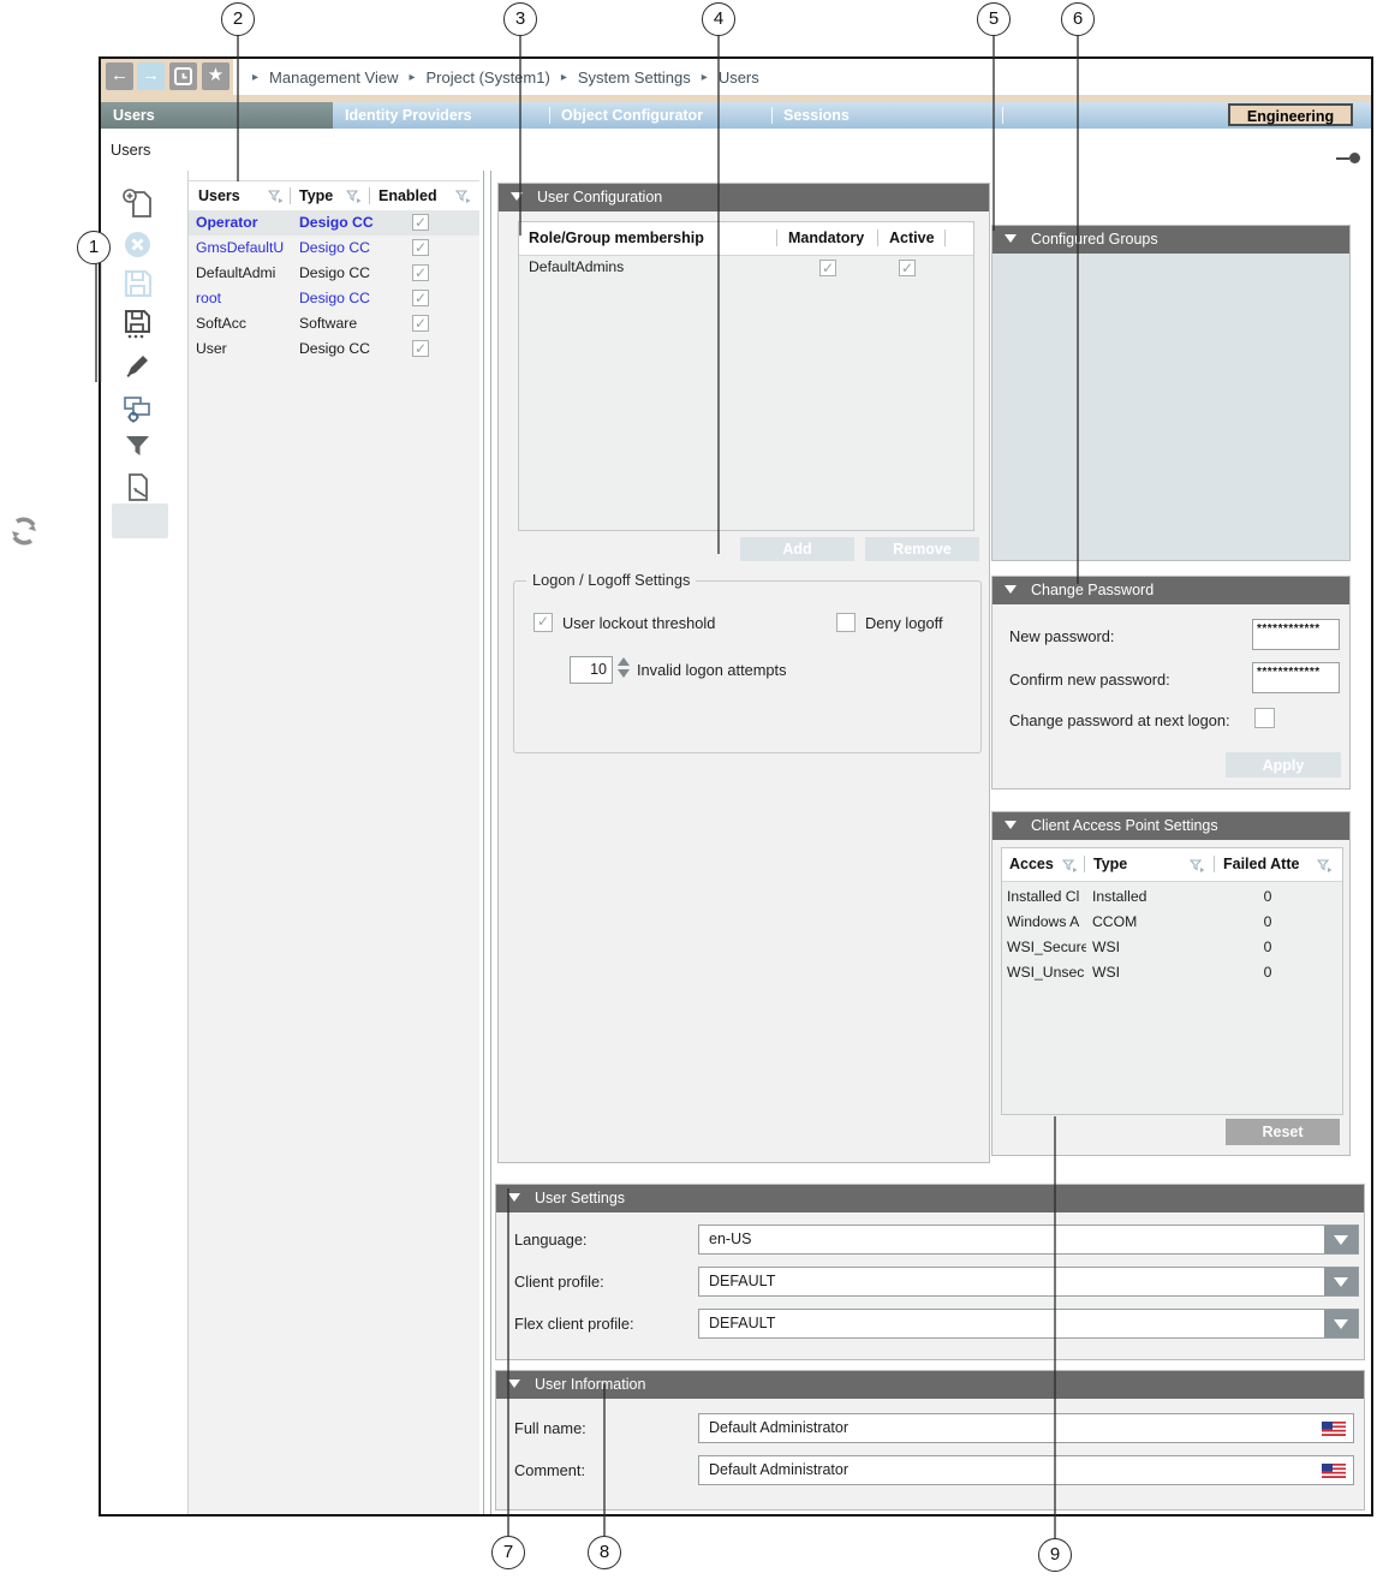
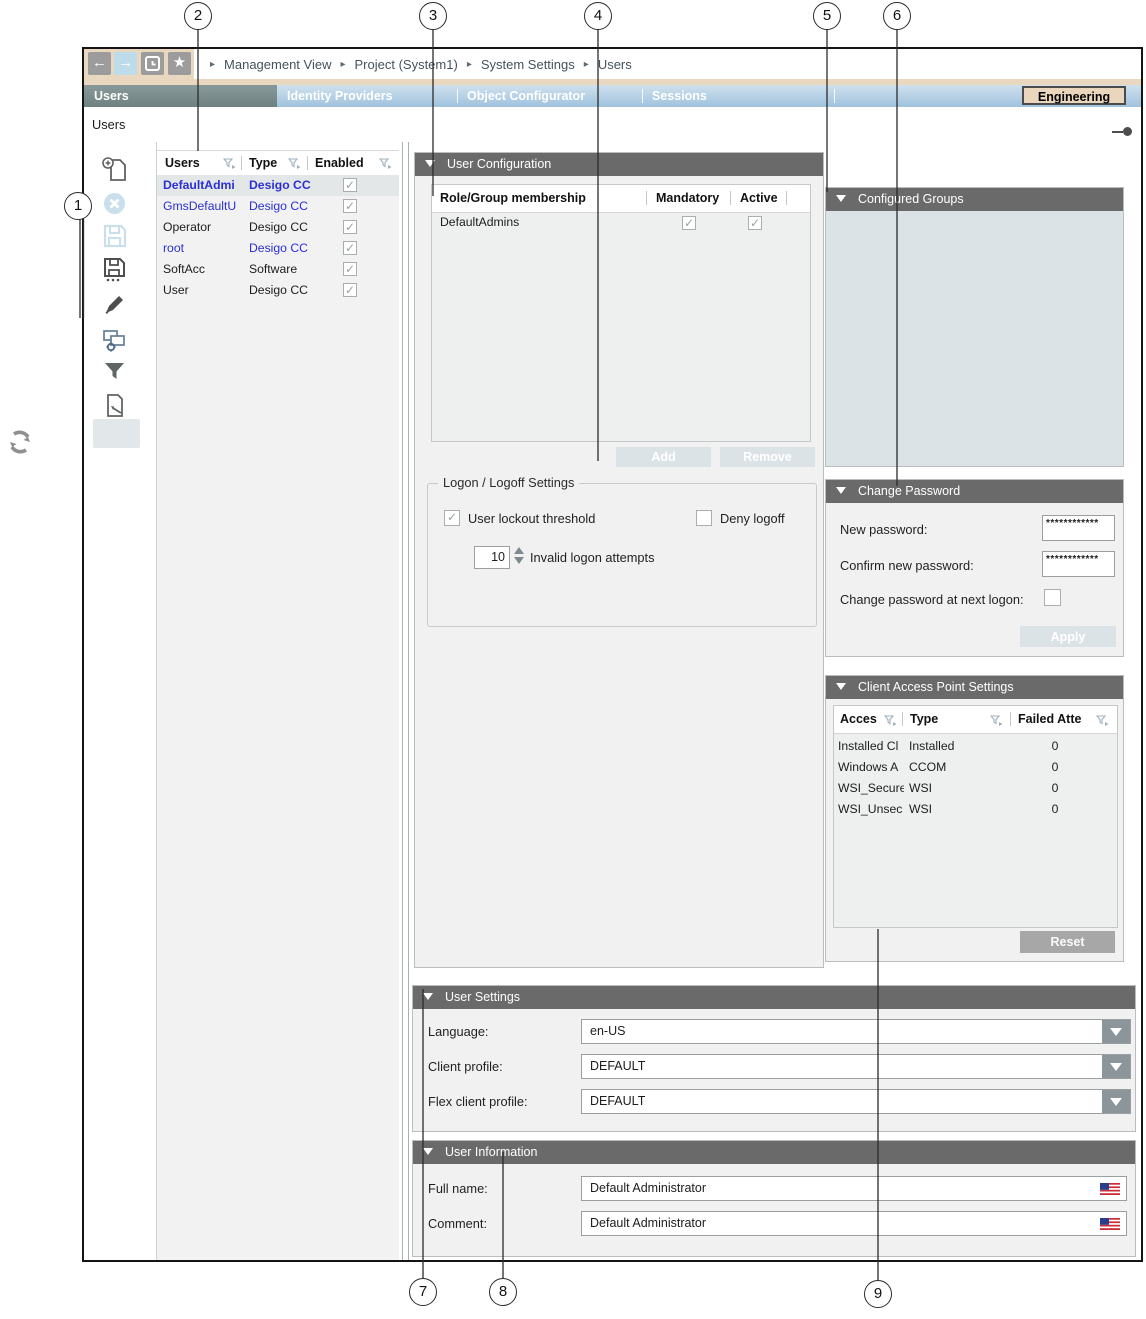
  1
  2
  3
  4
  5
  6
  7
  8
  9
  ←
  →
  ★
  ▸
  Management View
  ▸
  Project (System1)
  ▸
  System Settings
  ▸
  Users
  Users
  Identity Providers
  Object Configurator
  Sessions
  Engineering
  Users
  Users
  Type
  Enabled
- Operator
+ DefaultAdmi
  Desigo CC
  GmsDefaultU
  Desigo CC
- DefaultAdmi
+ Operator
  Desigo CC
  root
  Desigo CC
  SoftAcc
  Software
  User
  Desigo CC
  User Configuration
  Role/Group membership
  Mandatory
  Active
  DefaultAdmins
  Add
  Remove
  Logon / Logoff Settings
  User lockout threshold
  Deny logoff
  10
  Invalid logon attempts
  Configred Groups
  Change Password
  New password:
  ************
  Confirm new password:
  ************
  Change password at next logon:
  Apply
  Client Access Point Settings
  Acces
  Type
  Failed Atte
  Installed Cl
  Installed
  0
  Windows A
  CCOM
  0
  WSI_Secure
  WSI
  0
  WSI_Unsec
  WSI
  0
  Reset
  User Settings
  Language:
  en-US
  Client profile:
  DEFAULT
  Flex client profile:
  DEFAULT
  User Information
  Full name:
  Default Administrator
  Comment:
  Default Administrator
